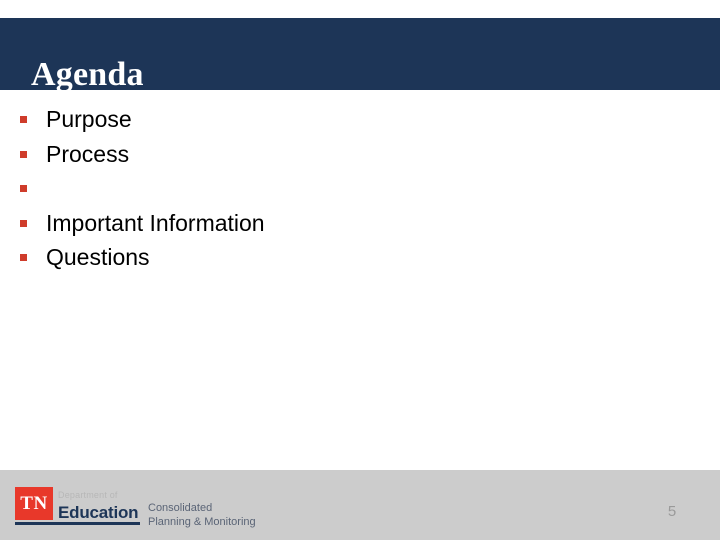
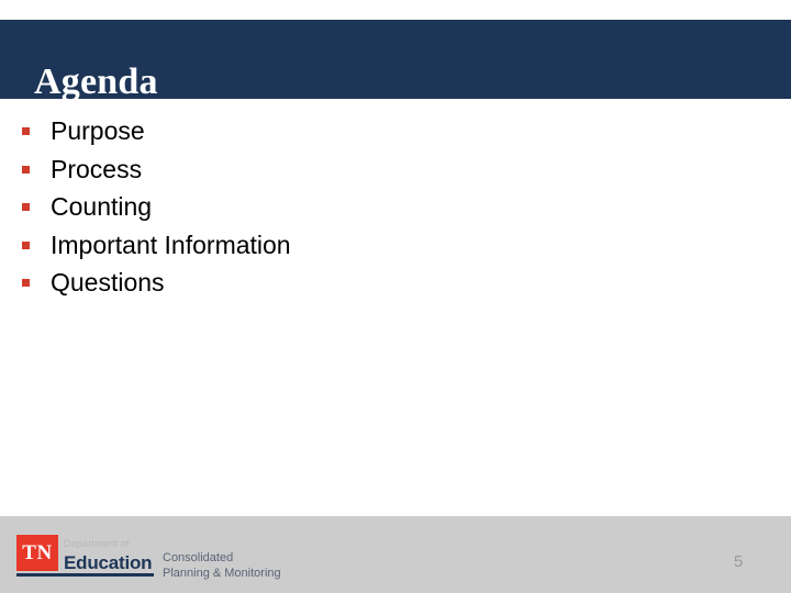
  Agenda
  Purpose
  Process
+ Counting
  Important Information
  Questions
  TN
  Education
  Consolidated
  Planning & Monitoring
  5
